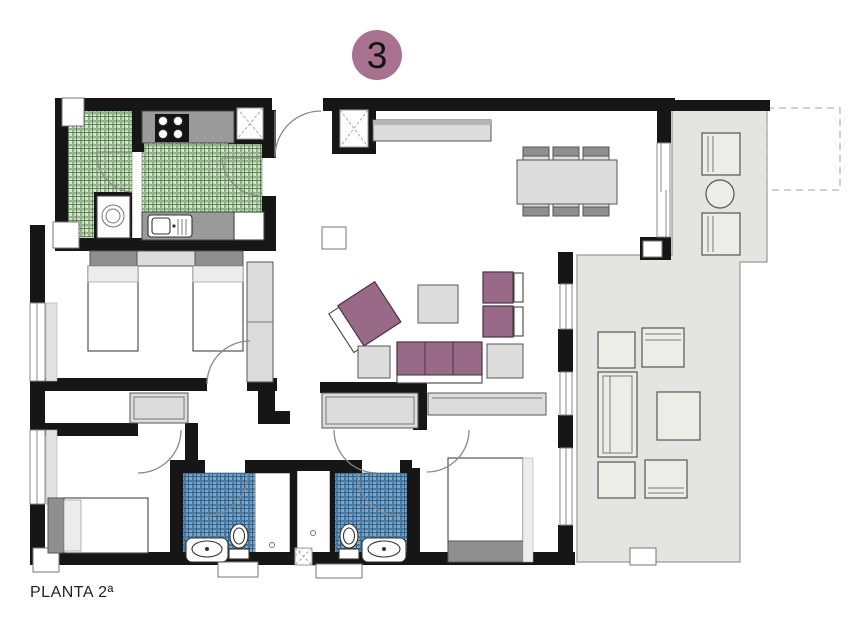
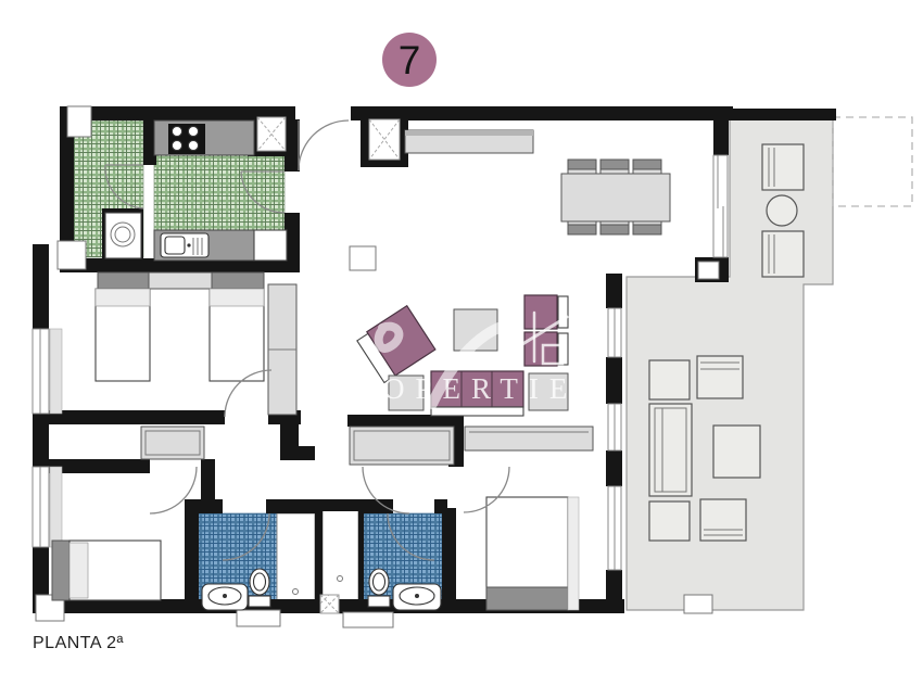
+ PROPERTIES
- 3
+ 7
  PLANTA 2ª
